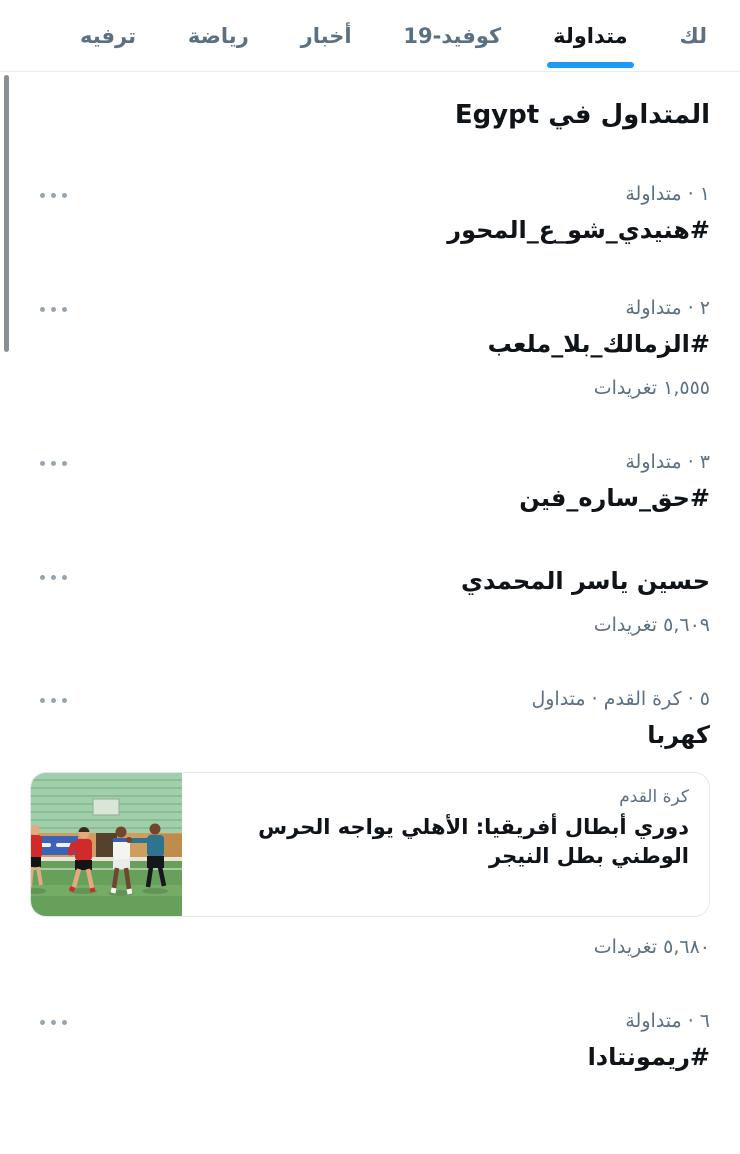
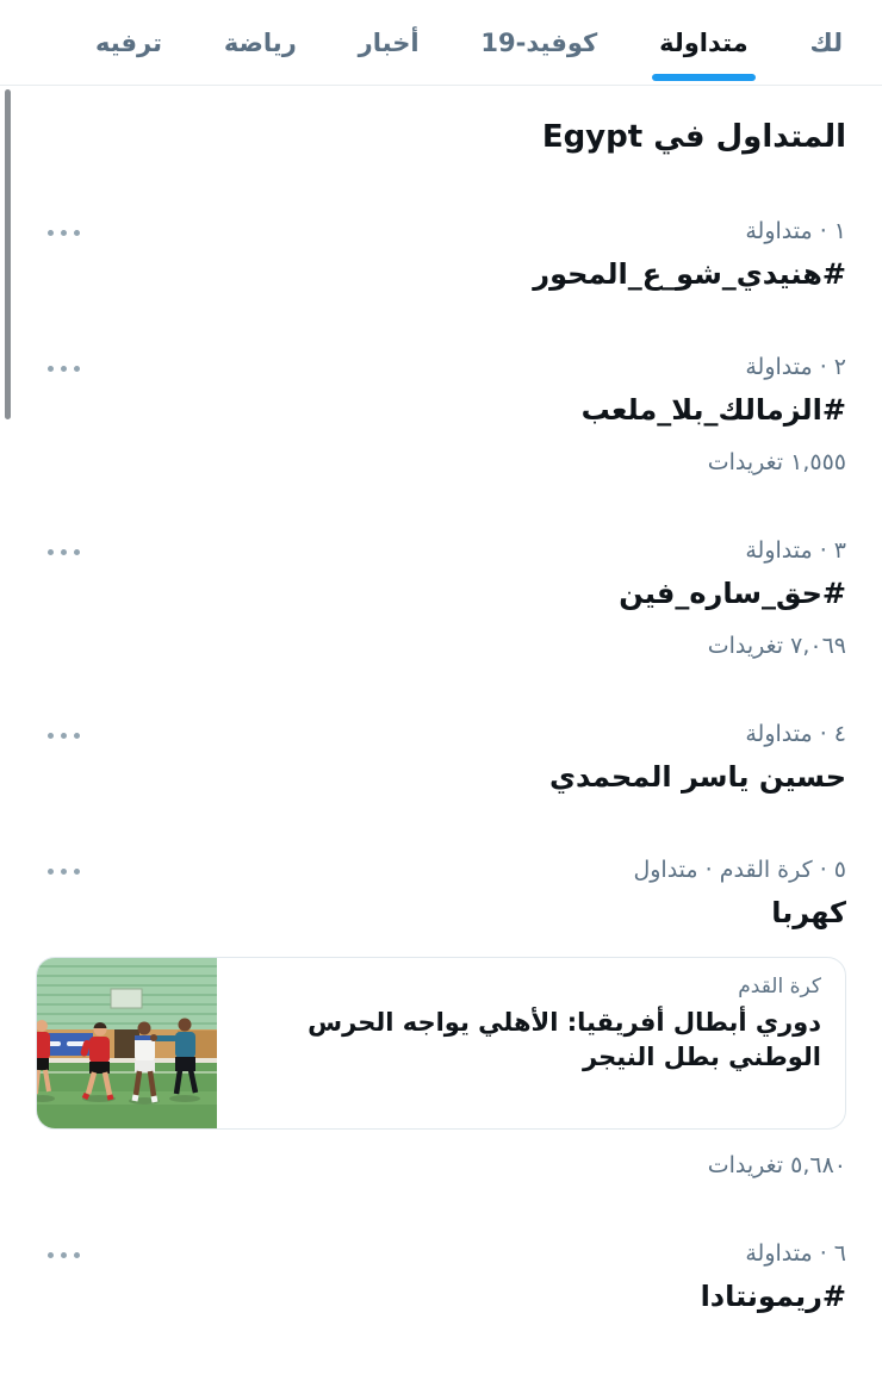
  لك
  متداولة
  كوفيد-19
  أخبار
  رياضة
  ترفيه
  المتداول في Egypt
  ١ · متداولة
  #هنيدي_شو_ع_المحور
  ٢ · متداولة
  #الزمالك_بلا_ملعب
  ١,٥٥٥ تغريدات
  ٣ · متداولة
  #حق_ساره_فين
+ ٧,٠٦٩ تغريدات
+ ٤ · متداولة
  حسين ياسر المحمدي
- ٥,٦٠٩ تغريدات
  ٥ · كرة القدم · متداول
  كهربا
  كرة القدم
  دوري أبطال أفريقيا: الأهلي يواجه الحرس الوطني بطل النيجر
  ٥,٦٨٠ تغريدات
  ٦ · متداولة
  #ريمونتادا
